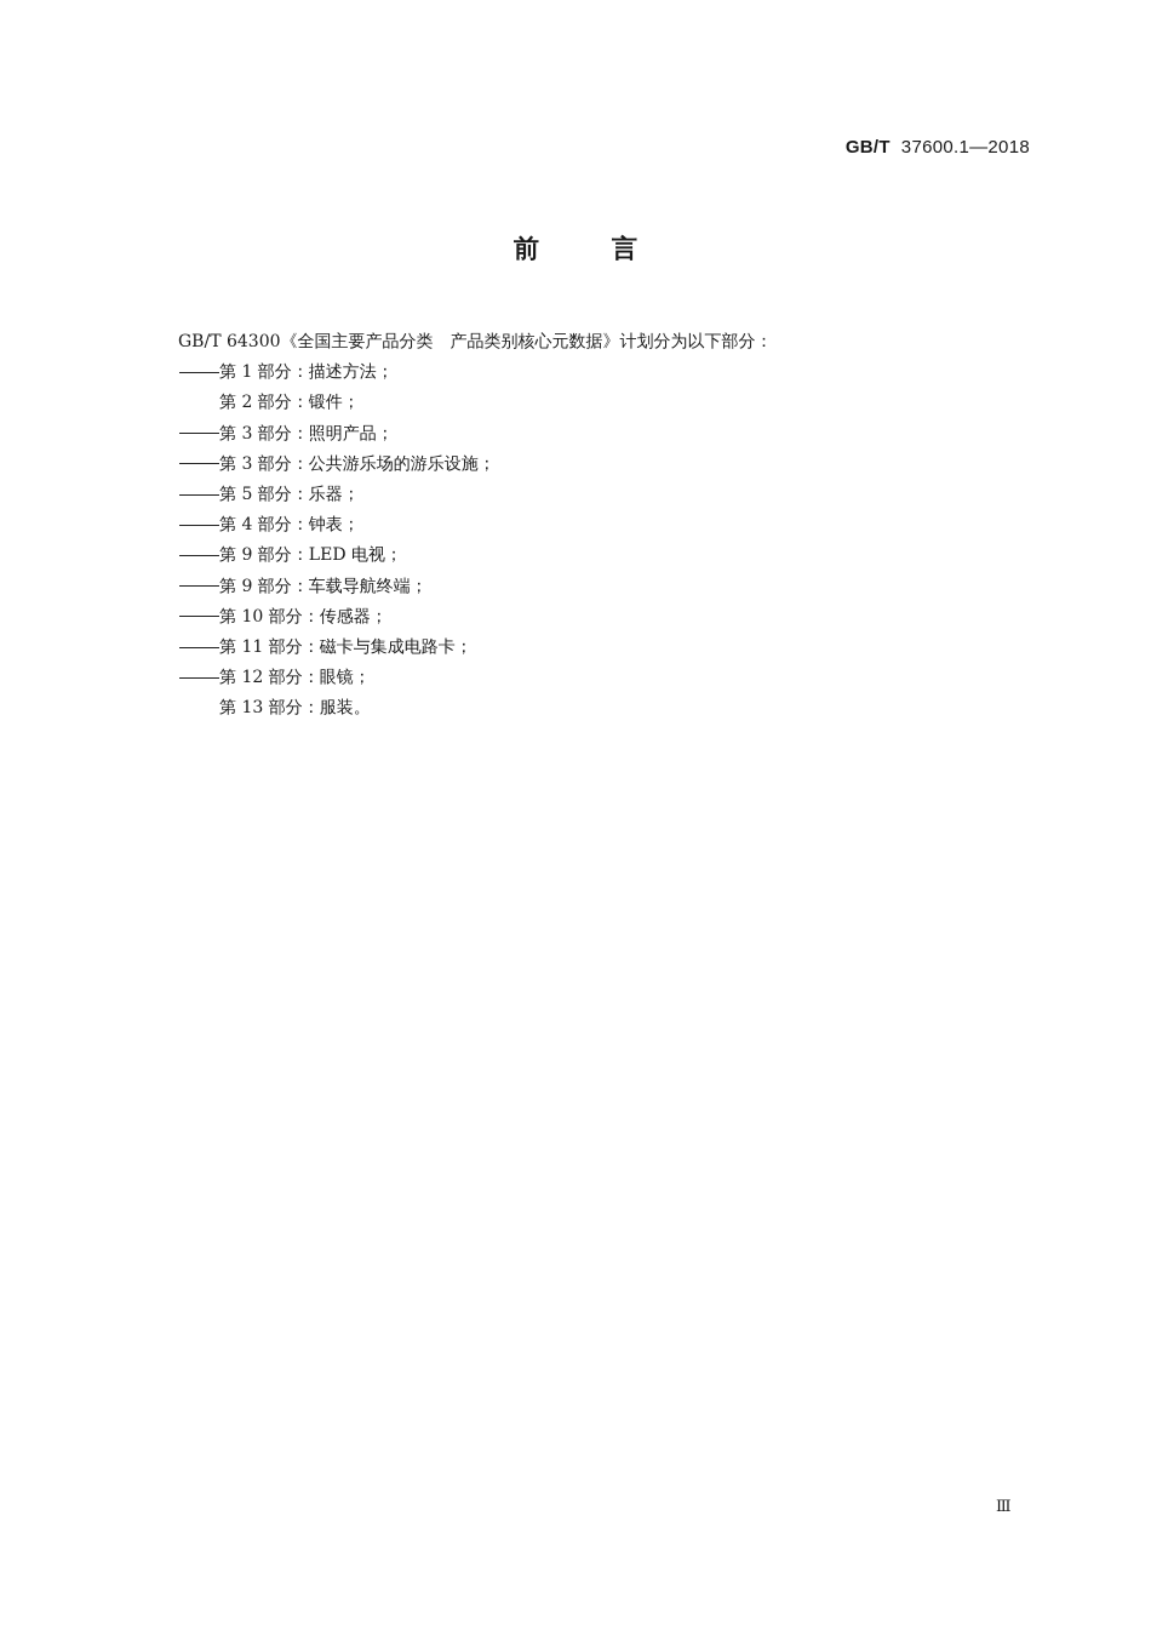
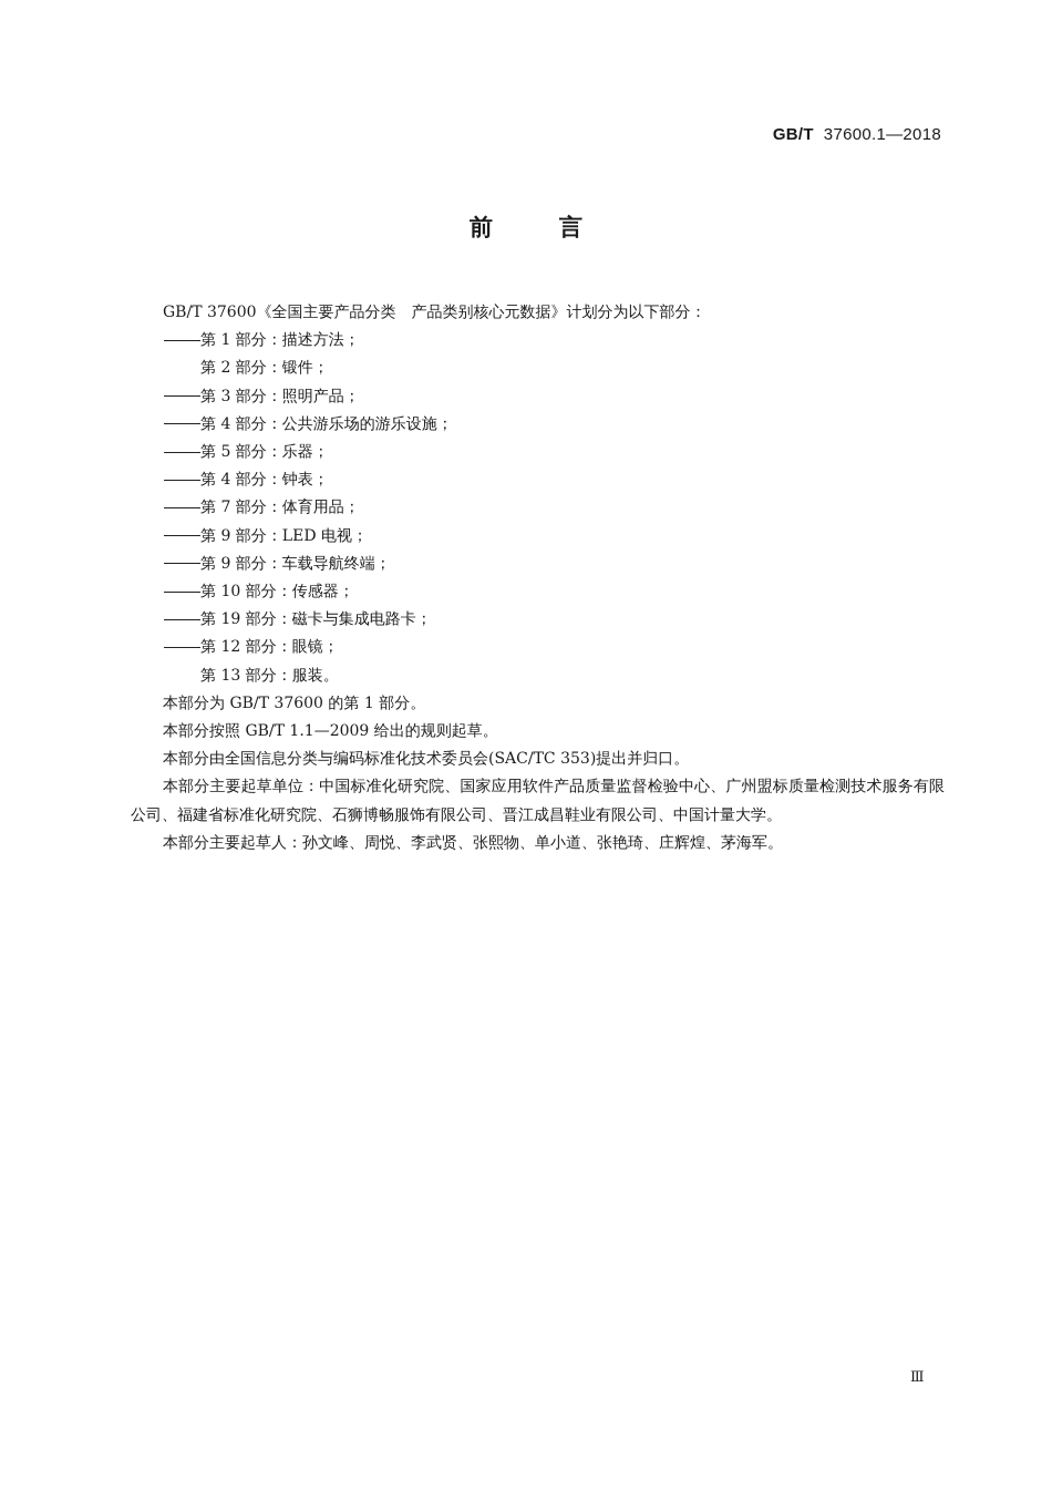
  GB/T 37600.1—2018
  前言
- GB/T 64300《全国主要产品分类 产品类别核心元数据》计划分为以下部分：
+ GB/T 37600《全国主要产品分类 产品类别核心元数据》计划分为以下部分：
  第 1 部分：描述方法；
  第 2 部分：锻件；
  第 3 部分：照明产品；
- 第 3 部分：公共游乐场的游乐设施；
+ 第 4 部分：公共游乐场的游乐设施；
  第 5 部分：乐器；
  第 4 部分：钟表；
+ 第 7 部分：体育用品；
  第 9 部分：LED 电视；
  第 9 部分：车载导航终端；
  第 10 部分：传感器；
- 第 11 部分：磁卡与集成电路卡；
+ 第 19 部分：磁卡与集成电路卡；
  第 12 部分：眼镜；
  第 13 部分：服装。
+ 本部分为 GB/T 37600 的第 1 部分。
+ 本部分按照 GB/T 1.1—2009 给出的规则起草。
+ 本部分由全国信息分类与编码标准化技术委员会(SAC/TC 353)提出并归口。
+ 本部分主要起草单位：中国标准化研究院、国家应用软件产品质量监督检验中心、广州盟标质量检测技术服务有限公司、福建省标准化研究院、石狮博畅服饰有限公司、晋江成昌鞋业有限公司、中国计量大学。
+ 本部分主要起草人：孙文峰、周悦、李武贤、张熙物、单小道、张艳琦、庄辉煌、茅海军。
  Ⅲ
